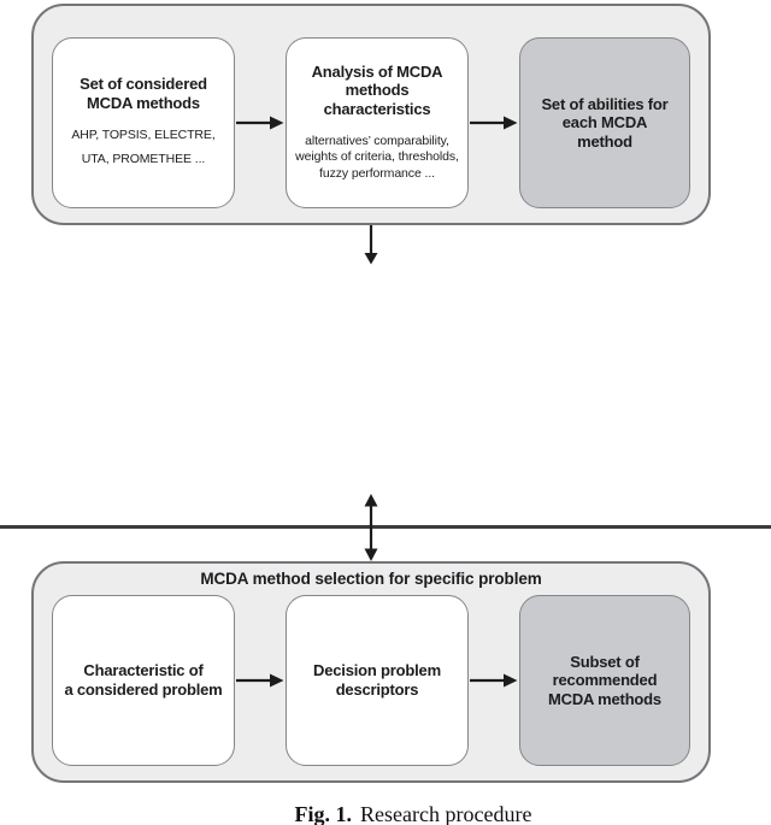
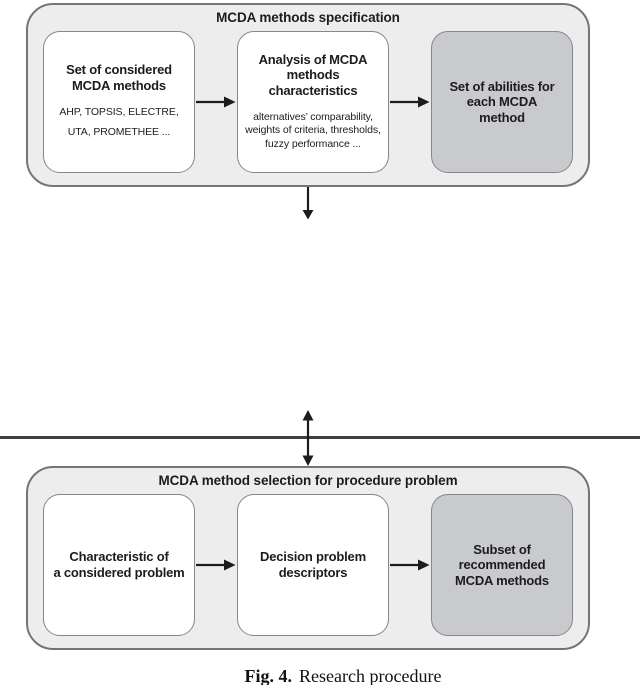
+ MCDA methods specification
  Set of considered
  MCDA methods
  AHP, TOPSIS, ELECTRE,
  UTA, PROMETHEE ...
  Analysis of MCDA
  methods
  characteristics
  alternatives’ comparability,
  weights of criteria, thresholds,
  fuzzy performance ...
  Set of abilities for
  each MCDA
  method
- MCDA method selection for specific problem
+ MCDA method selection for procedure problem
  Characteristic of
  a considered problem
  Decision problem
  descriptors
  Subset of
  recommended
  MCDA methods
- Fig. 1. Research procedure
+ Fig. 4. Research procedure
